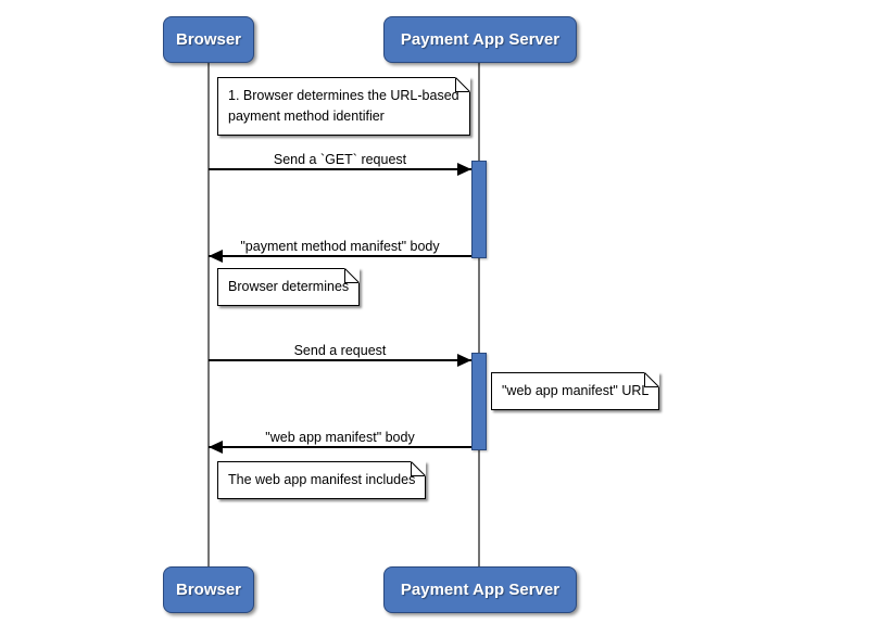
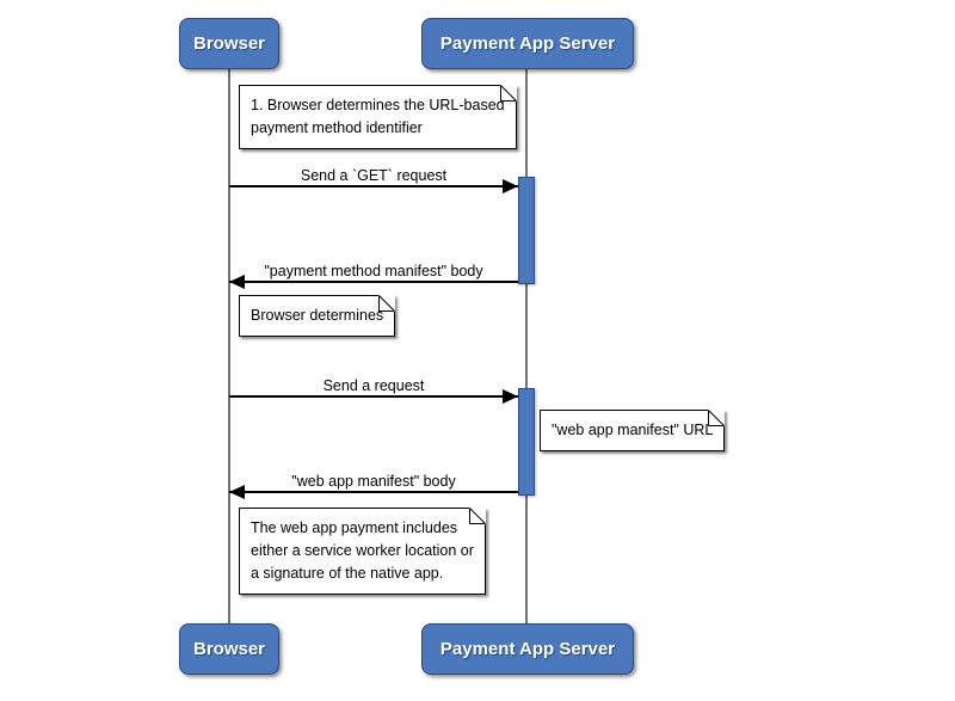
  Browser
  Payment App Server
  1. Browser determines the URL-based
  payment method identifier
  Send a `GET` request
  "payment method manifest" body
  Browser determines
  Send a request
  "web app manifest" URL
  "web app manifest" body
- The web app manifest includes
+ The web app payment includes
+ either a service worker location or
+ a signature of the native app.
  Browser
  Payment App Server
